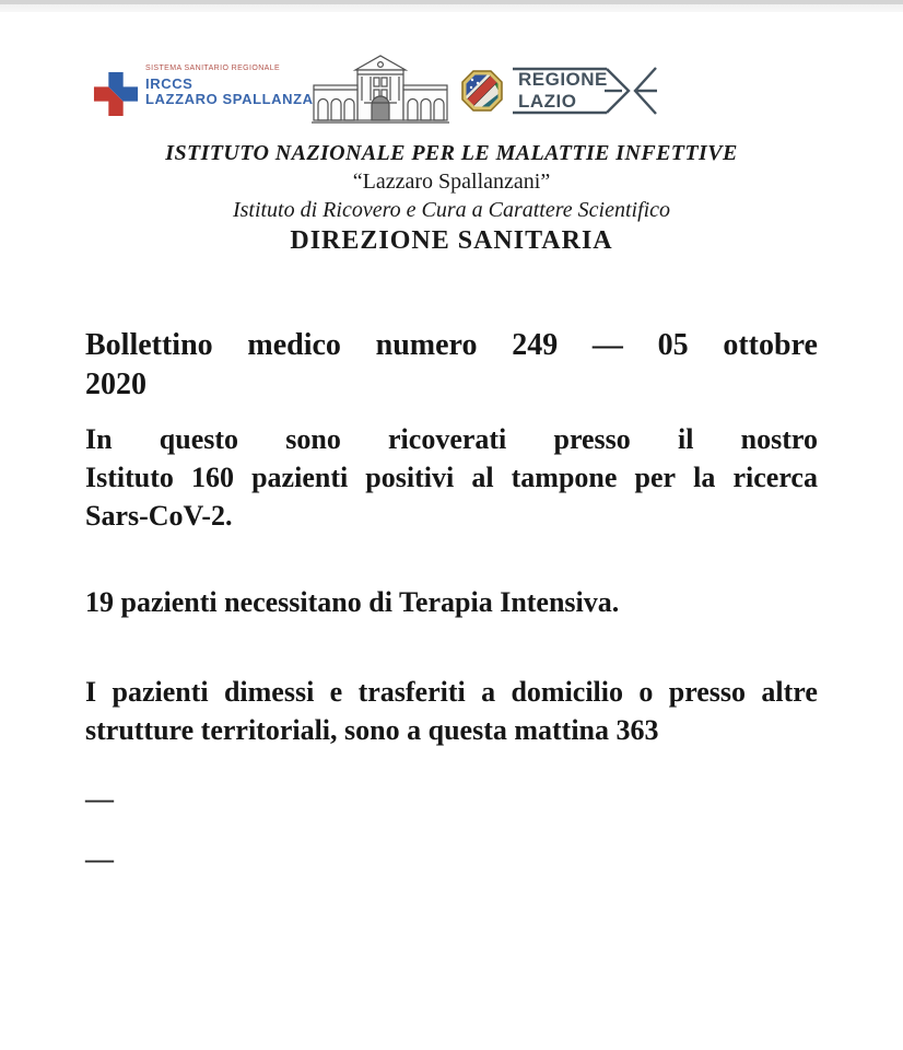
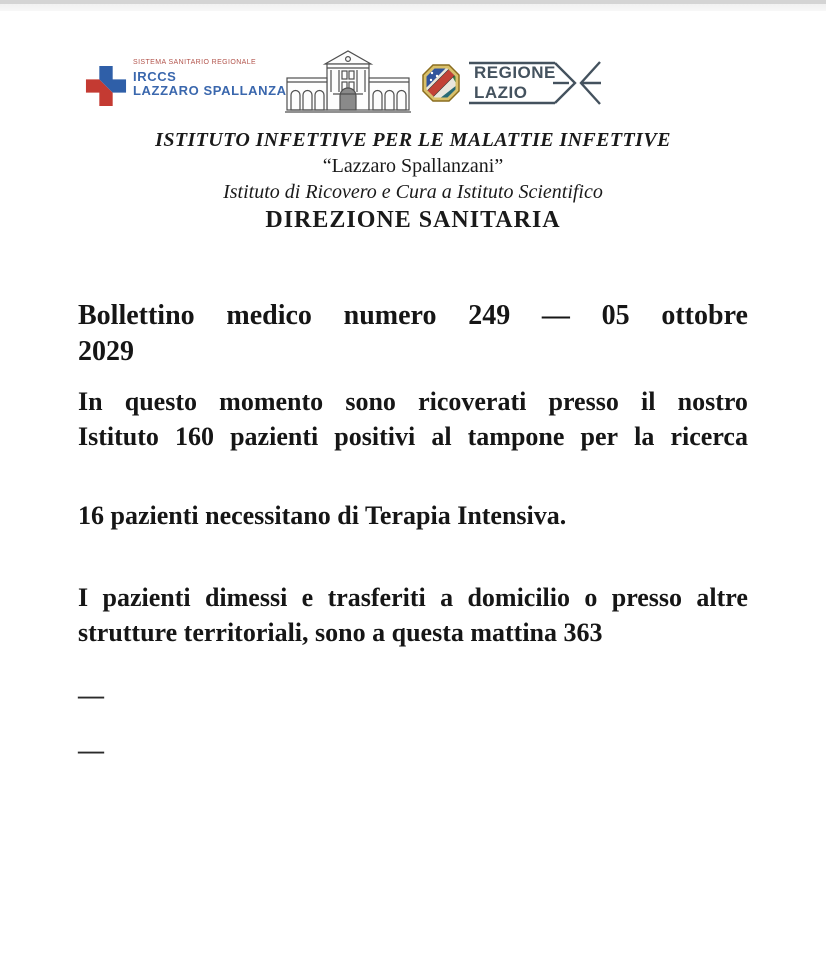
  IRCCS
  LAZZARO SPALLANZA
  REGIONE
  LAZIO
- ISTITUTO NAZIONALE PER LE MALATTIE INFETTIVE
+ ISTITUTO INFETTIVE PER LE MALATTIE INFETTIVE
  “Lazzaro Spallanzani”
- Istituto di Ricovero e Cura a Carattere Scientifico
+ Istituto di Ricovero e Cura a Istituto Scientifico
  DIREZIONE SANITARIA
  Bollettino
  medico
  numero
  249
  —
  05
  ottobre
- 2020
+ 2029
  In
  questo
+ momento
  sono
  ricoverati
  presso
  il
  nostro
  Istituto
  160
  pazienti
  positivi
  al
  tampone
  per
  la
  ricerca
- Sars-CoV-2.
- 19 pazienti necessitano di Terapia Intensiva.
+ 16 pazienti necessitano di Terapia Intensiva.
  I
  pazienti
  dimessi
  e
  trasferiti
  a
  domicilio
  o
  presso
  altre
  strutture territoriali, sono a questa mattina 363
  —
  —
